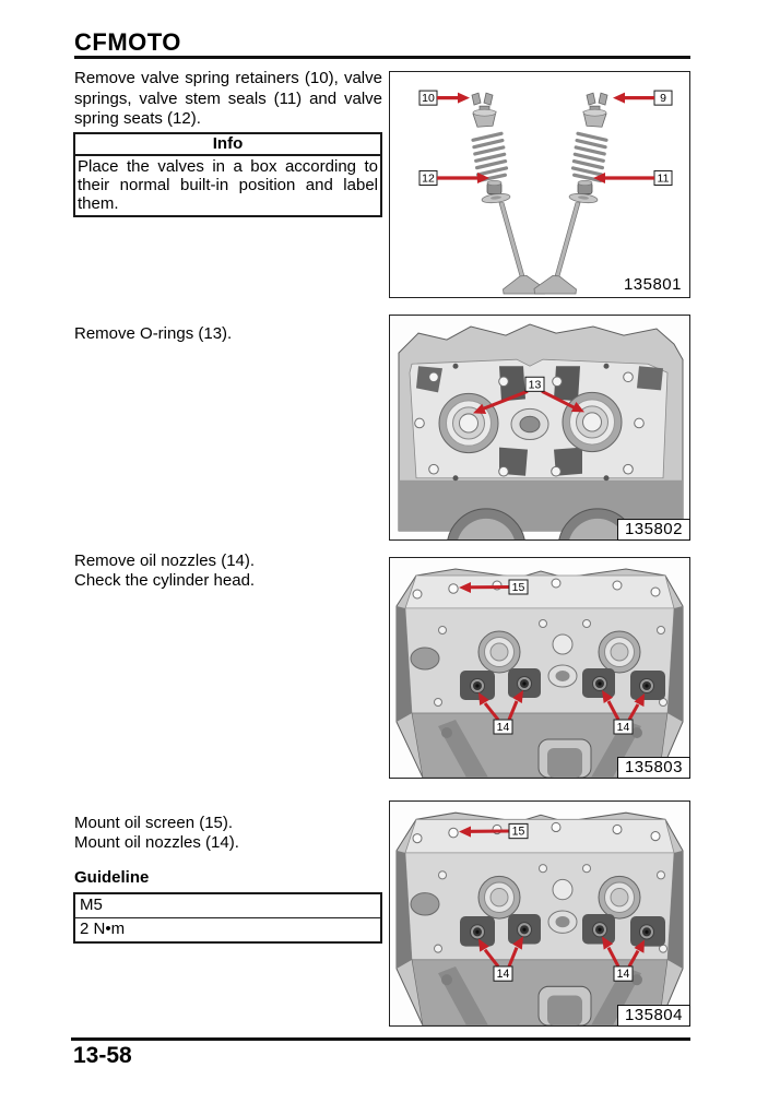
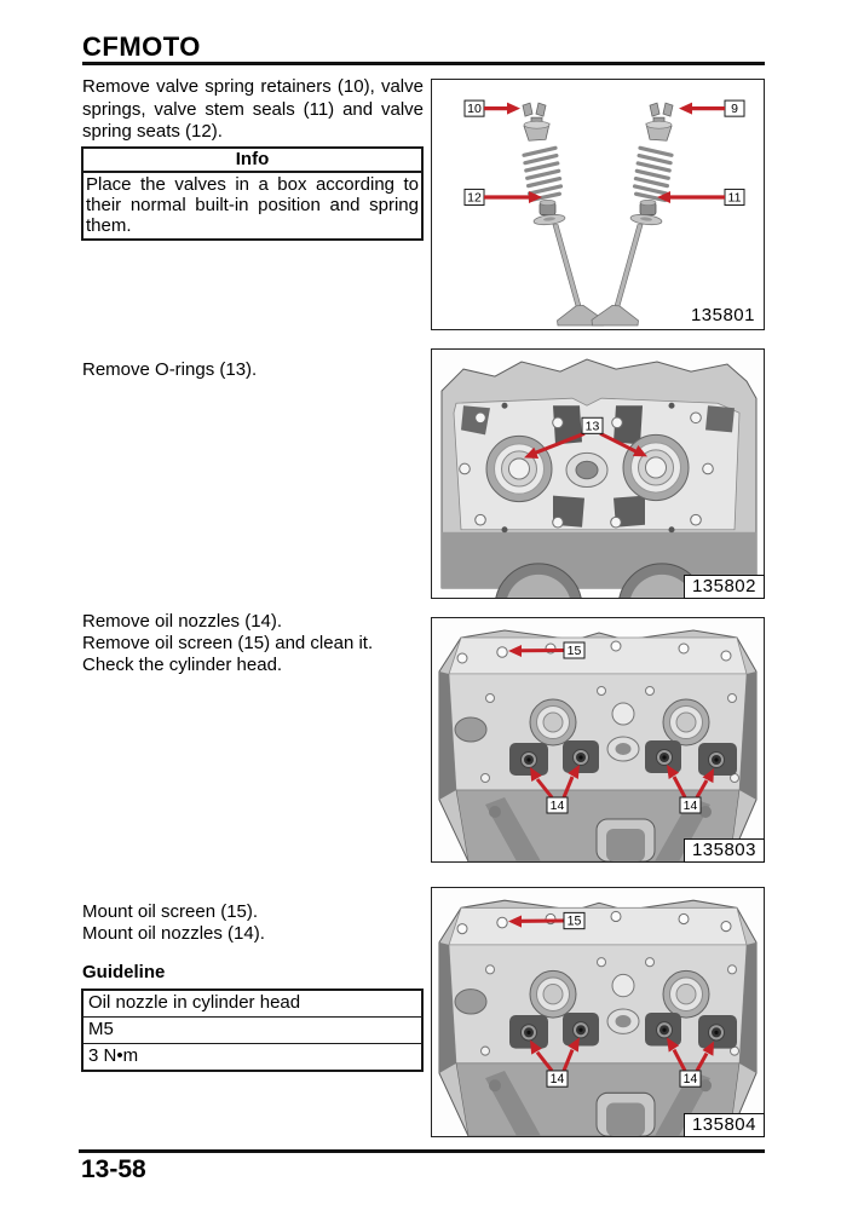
  CFMOTO
  Remove valve spring retainers (10), valve springs, valve stem seals (11) and valve spring seats (12).
  Info
- Place the valves in a box according to their normal built-in position and label them.
+ Place the valves in a box according to their normal built-in position and spring them.
  Remove O-rings (13).
  Remove oil nozzles (14).
+ Remove oil screen (15) and clean it.
  Check the cylinder head.
  Mount oil screen (15).
  Mount oil nozzles (14).
  Guideline
+ Oil nozzle in cylinder head
  M5
- 2 N•m
+ 3 N•m
  10
  9
  12
  11
  135801
  13
  135802
  15
  14
  14
  135803
  15
  14
  14
  135804
  13-58
